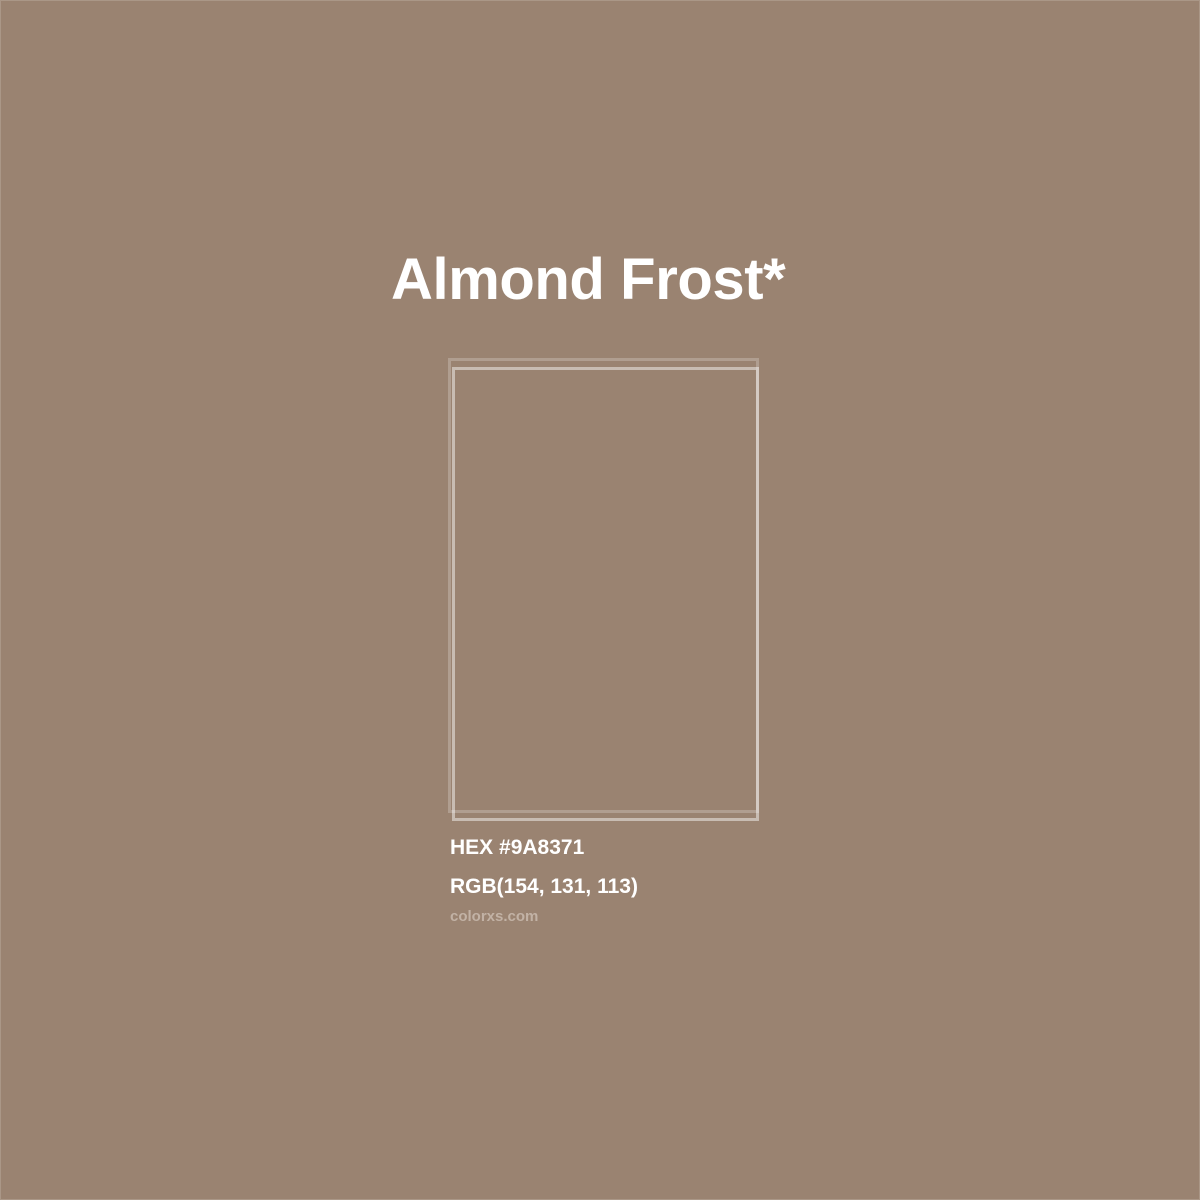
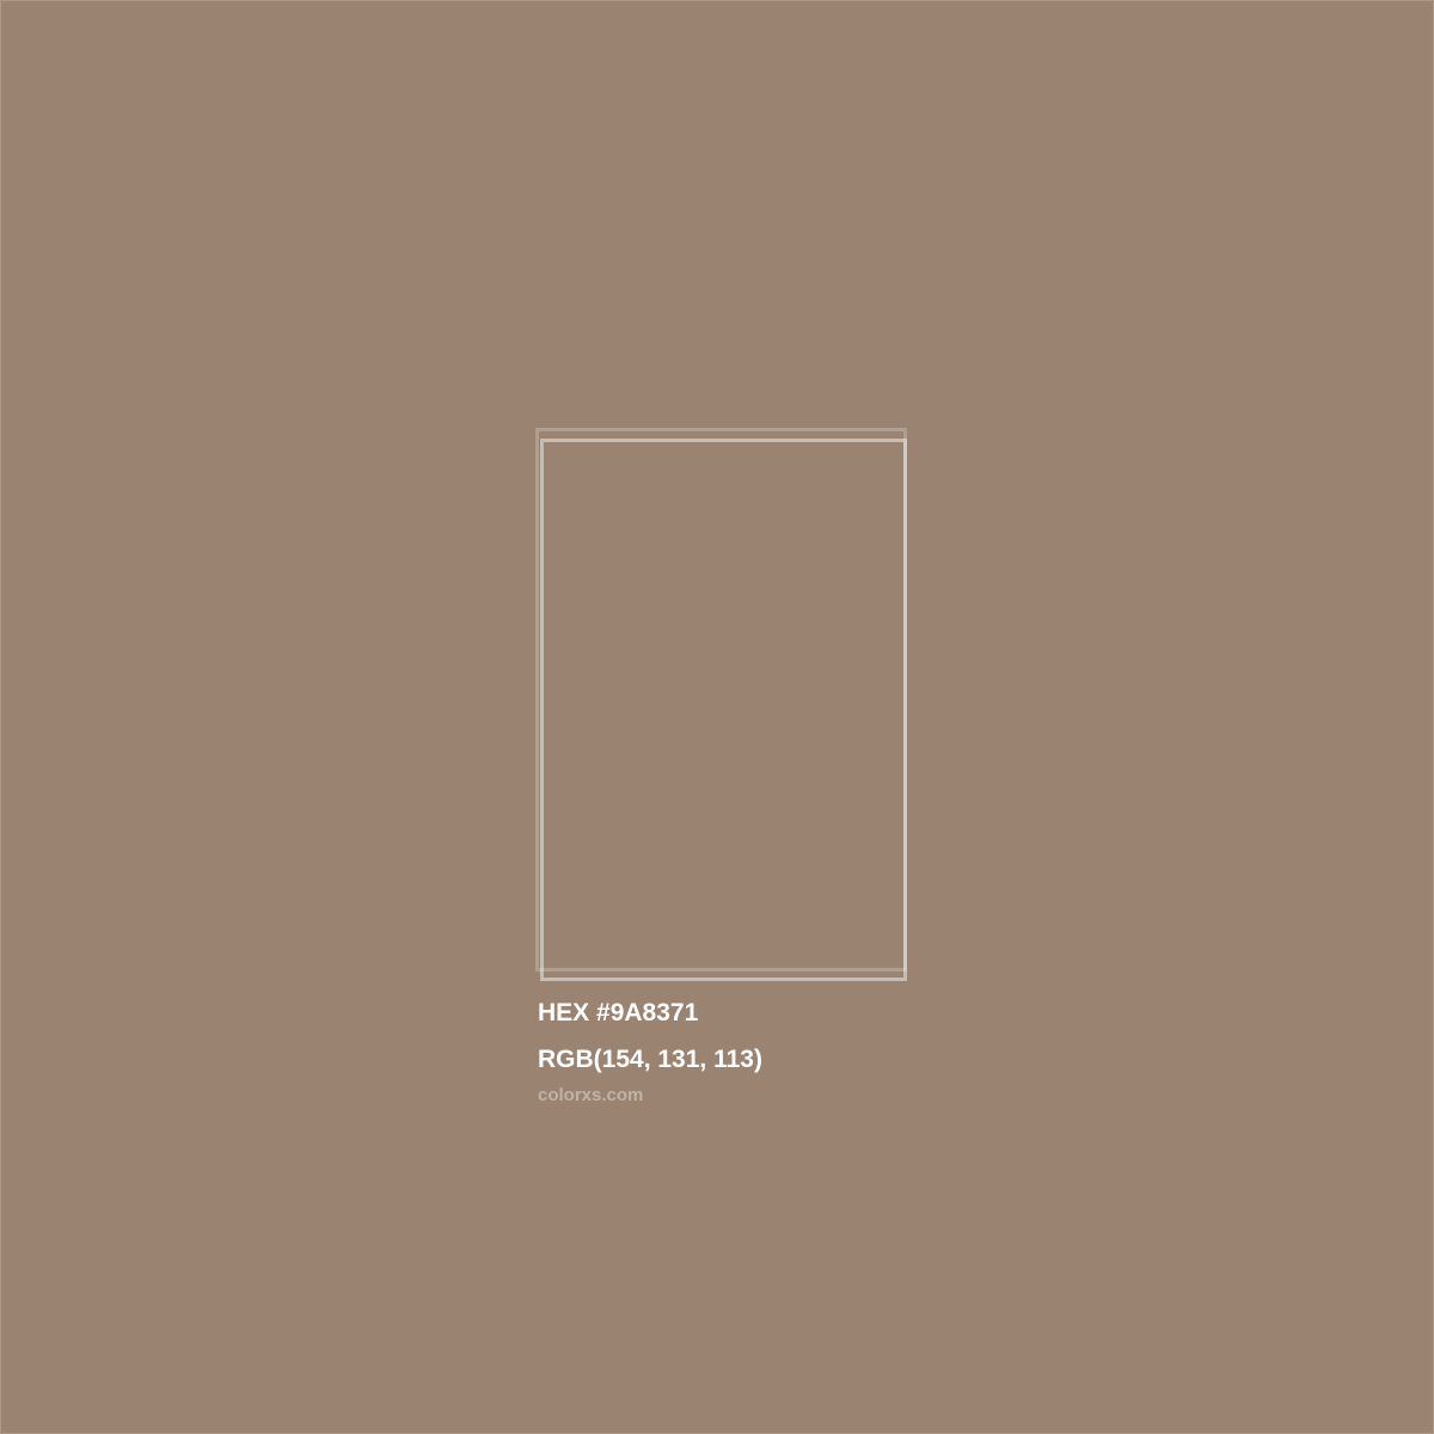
- Almond Frost*
  HEX #9A8371
  RGB(154, 131, 113)
  colorxs.com
